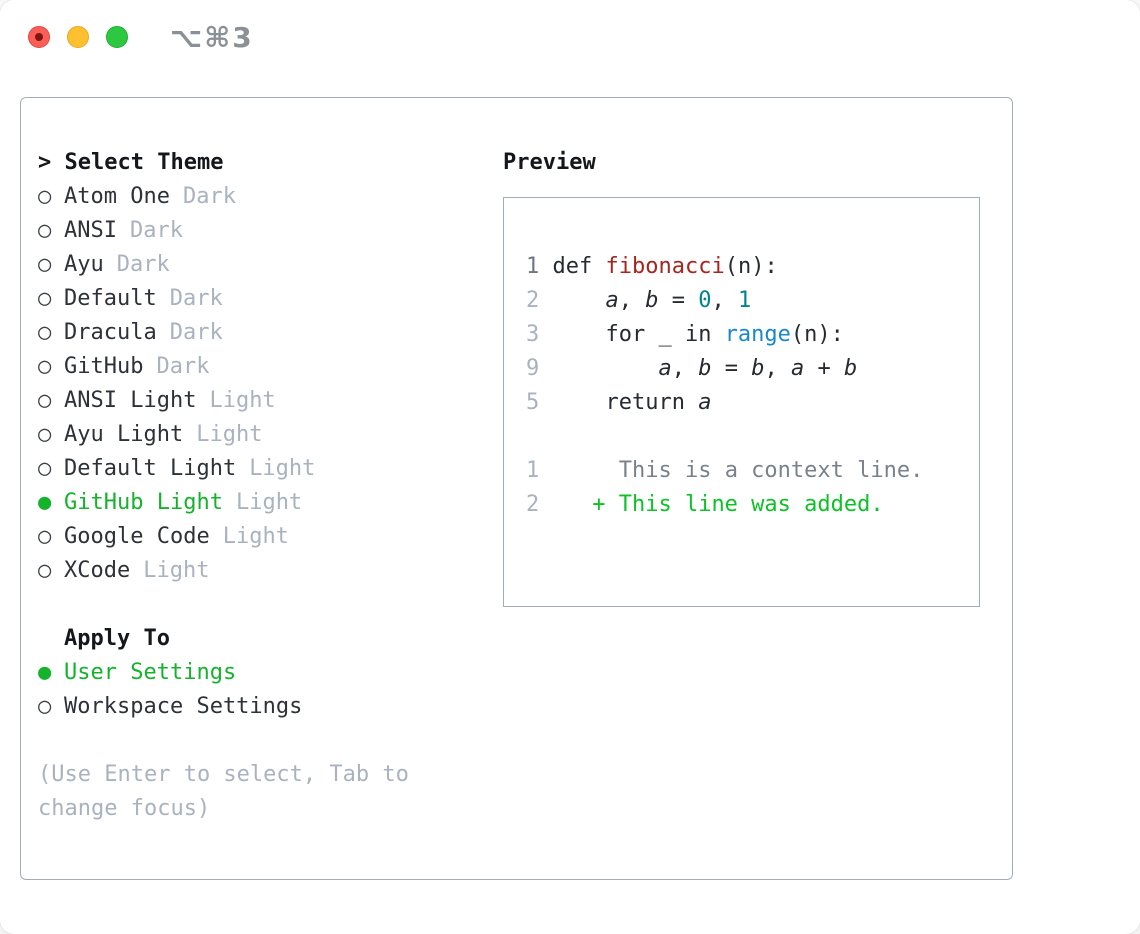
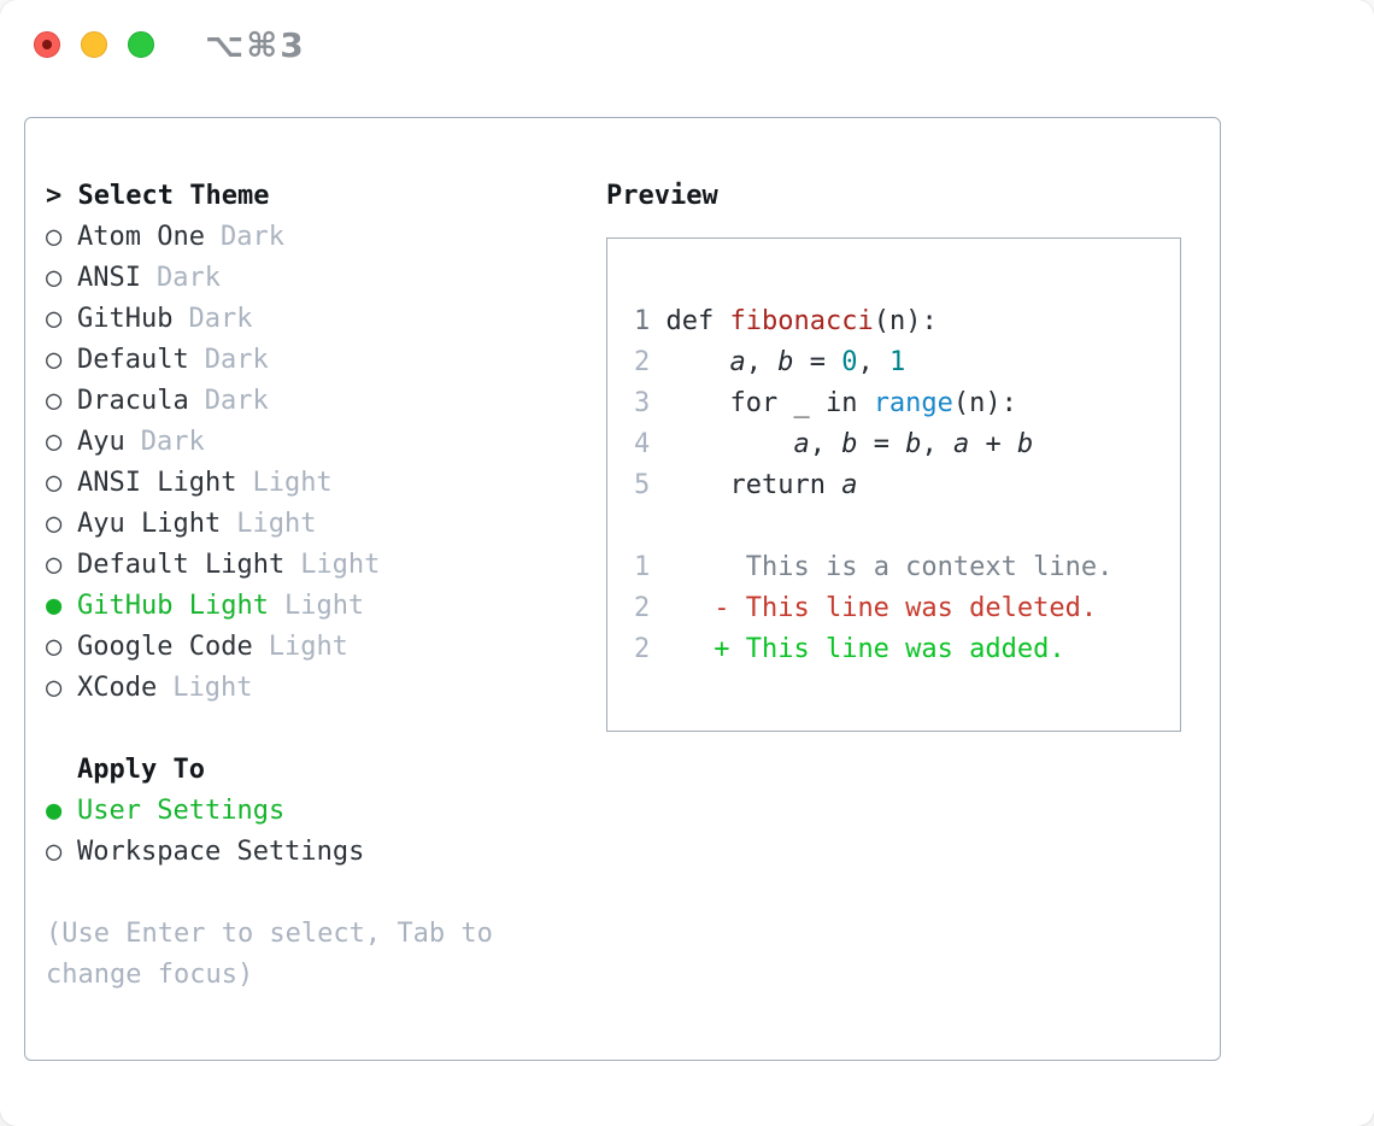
  ⌥⌘3
  > Select Theme
  ○
  Atom One
  Dark
  ○
  ANSI
  Dark
  ○
- Ayu
+ GitHub
  Dark
  ○
  Default
  Dark
  ○
  Dracula
  Dark
  ○
- GitHub
+ Ayu
  Dark
  ○
  ANSI Light
  Light
  ○
  Ayu Light
  Light
  ○
  Default Light
  Light
  ●
  GitHub Light
  Light
  ○
  Google Code
  Light
  ○
  XCode
  Light
  Apply To
  ●
  User Settings
  ○
  Workspace Settings
  (Use Enter to select, Tab to change focus)
  Preview
  1 def fibonacci(n):
  2 a, b = 0, 1
  3 for _ in range(n):
- 9 a, b = b, a + b
+ 4 a, b = b, a + b
  5 return a
  1 This is a context line.
+ 2 - This line was deleted.
  2 + This line was added.
